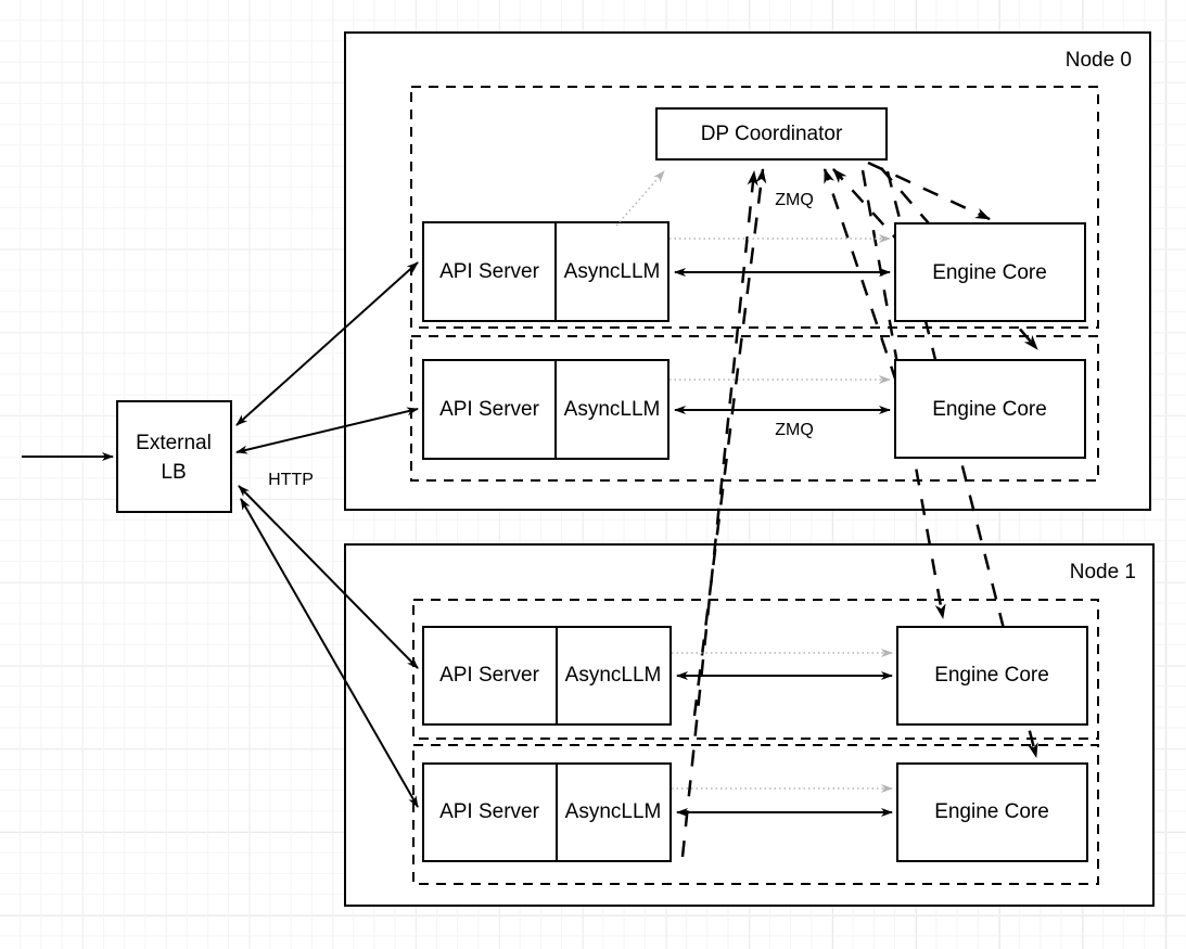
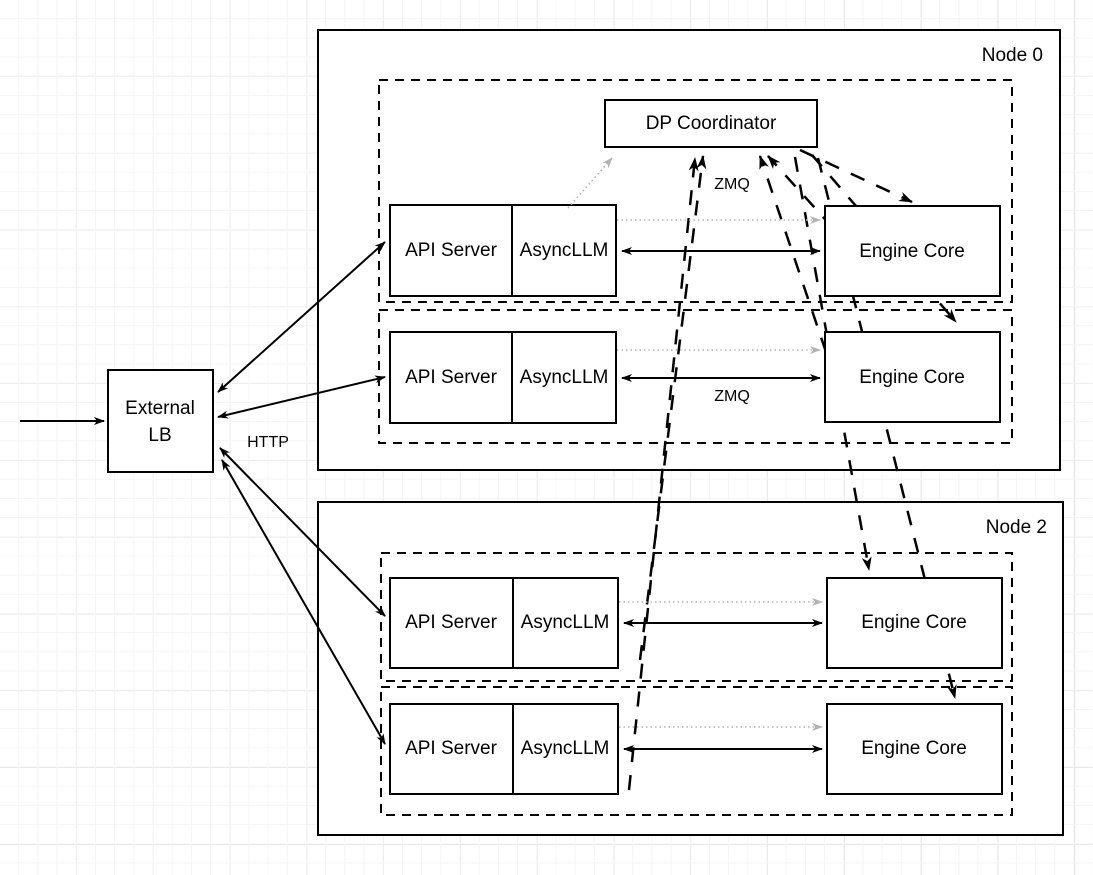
  Node 0
- Node 1
+ Node 2
  DP Coordinator
  External
  LB
  API Server
  AsyncLLM
  Engine Core
  API Server
  AsyncLLM
  Engine Core
  API Server
  AsyncLLM
  Engine Core
  API Server
  AsyncLLM
  Engine Core
  ZMQ
  ZMQ
  HTTP
